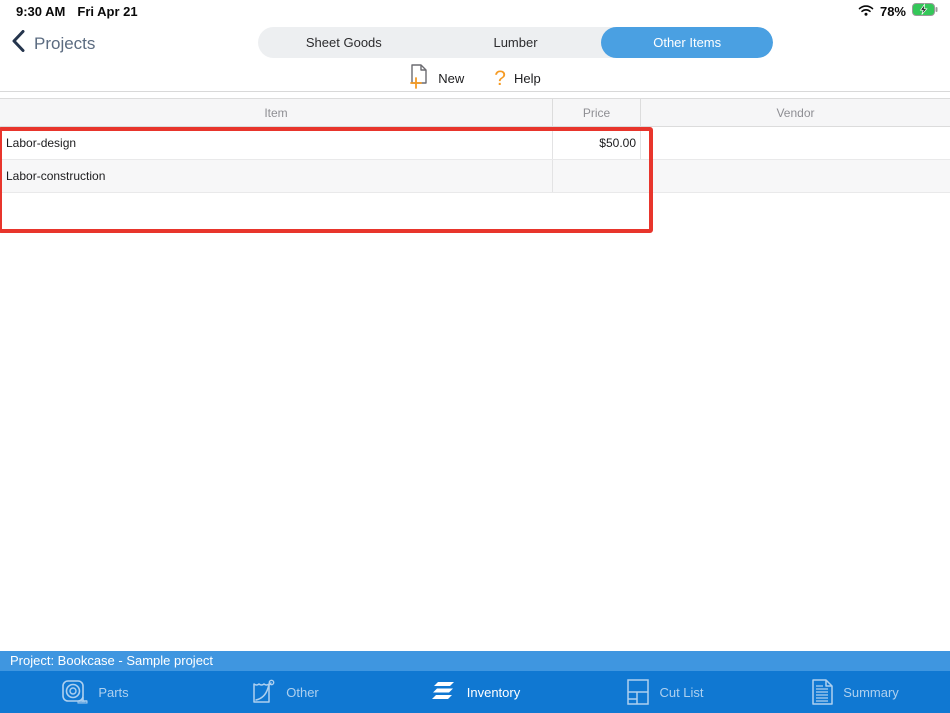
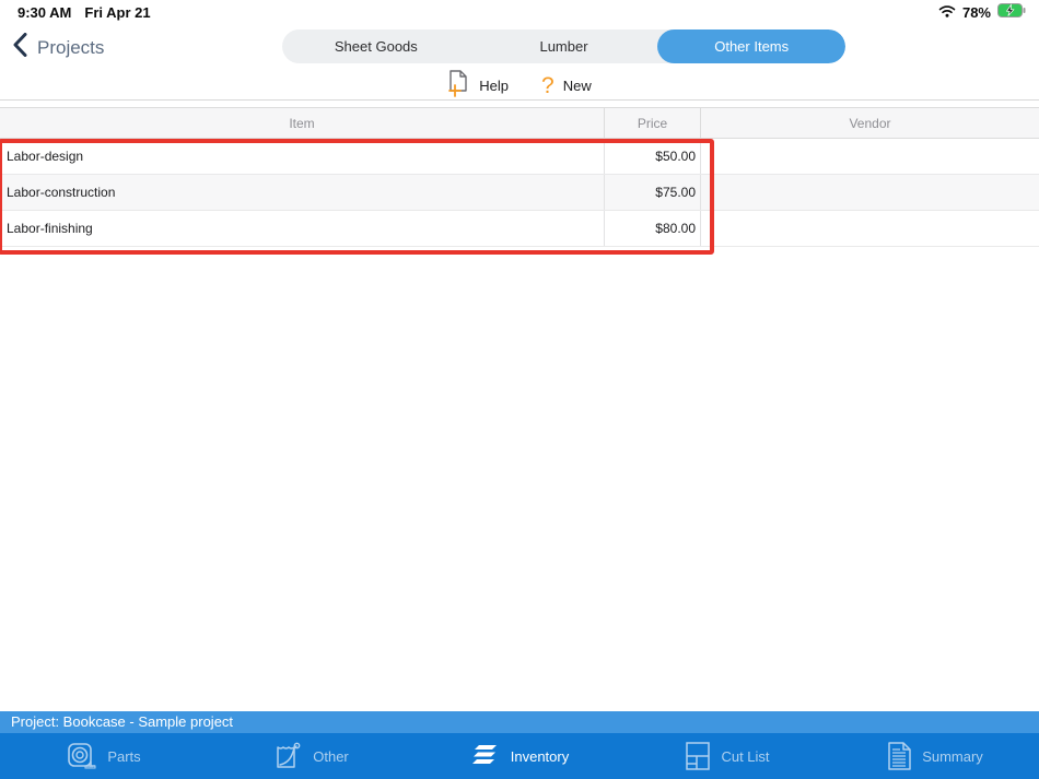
  9:30 AM
  Fri Apr 21
  78%
  Projects
  Sheet Goods
  Lumber
  Other Items
- New
+ Help
  ?
- Help
+ New
  Item
  Price
  Vendor
  Labor-design
  $50.00
  Labor-construction
+ $75.00
+ Labor-finishing
+ $80.00
  Project: Bookcase - Sample project
  Parts
  Other
  Inventory
  Cut List
  Summary
